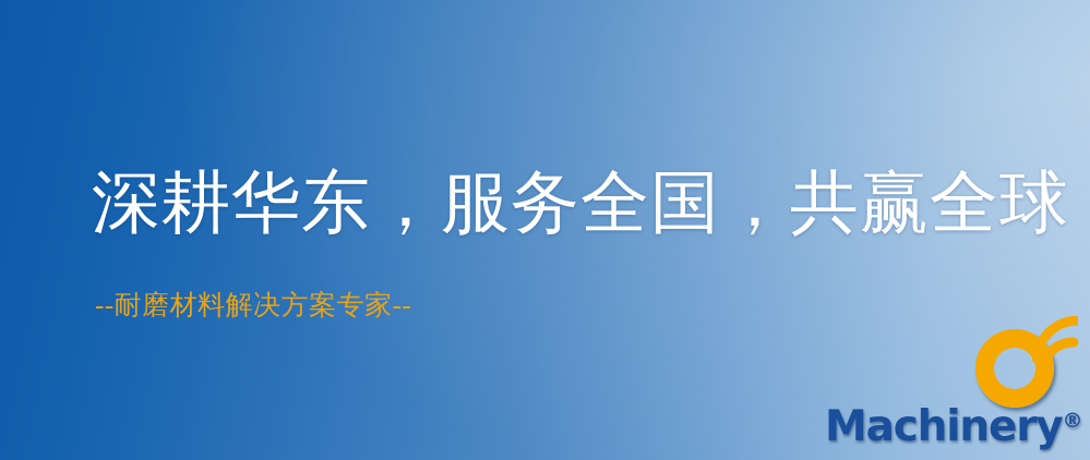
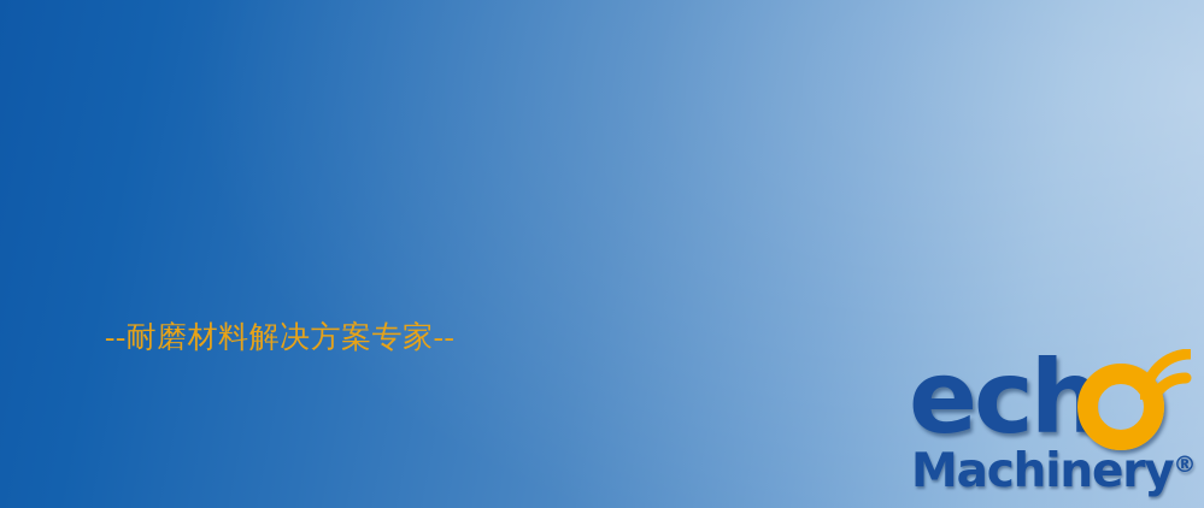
- 深耕华东，服务全国，共赢全球
  --耐磨材料解决方案专家--
+ ech
  Machinery®
